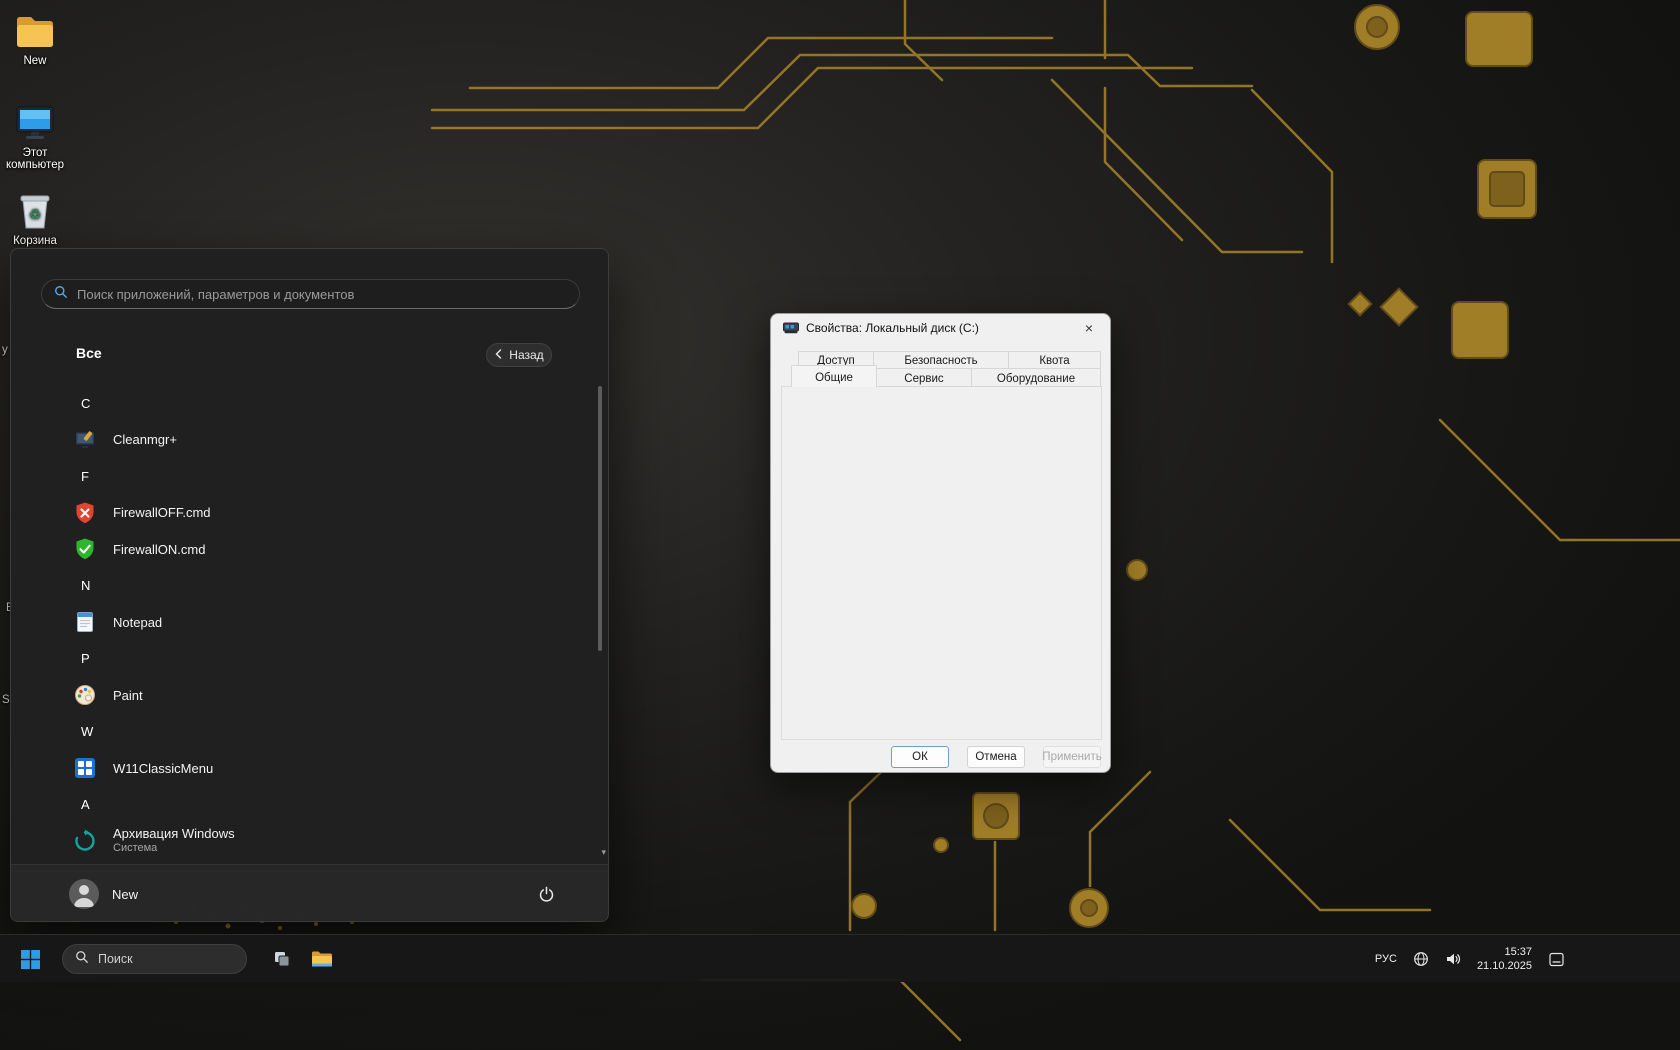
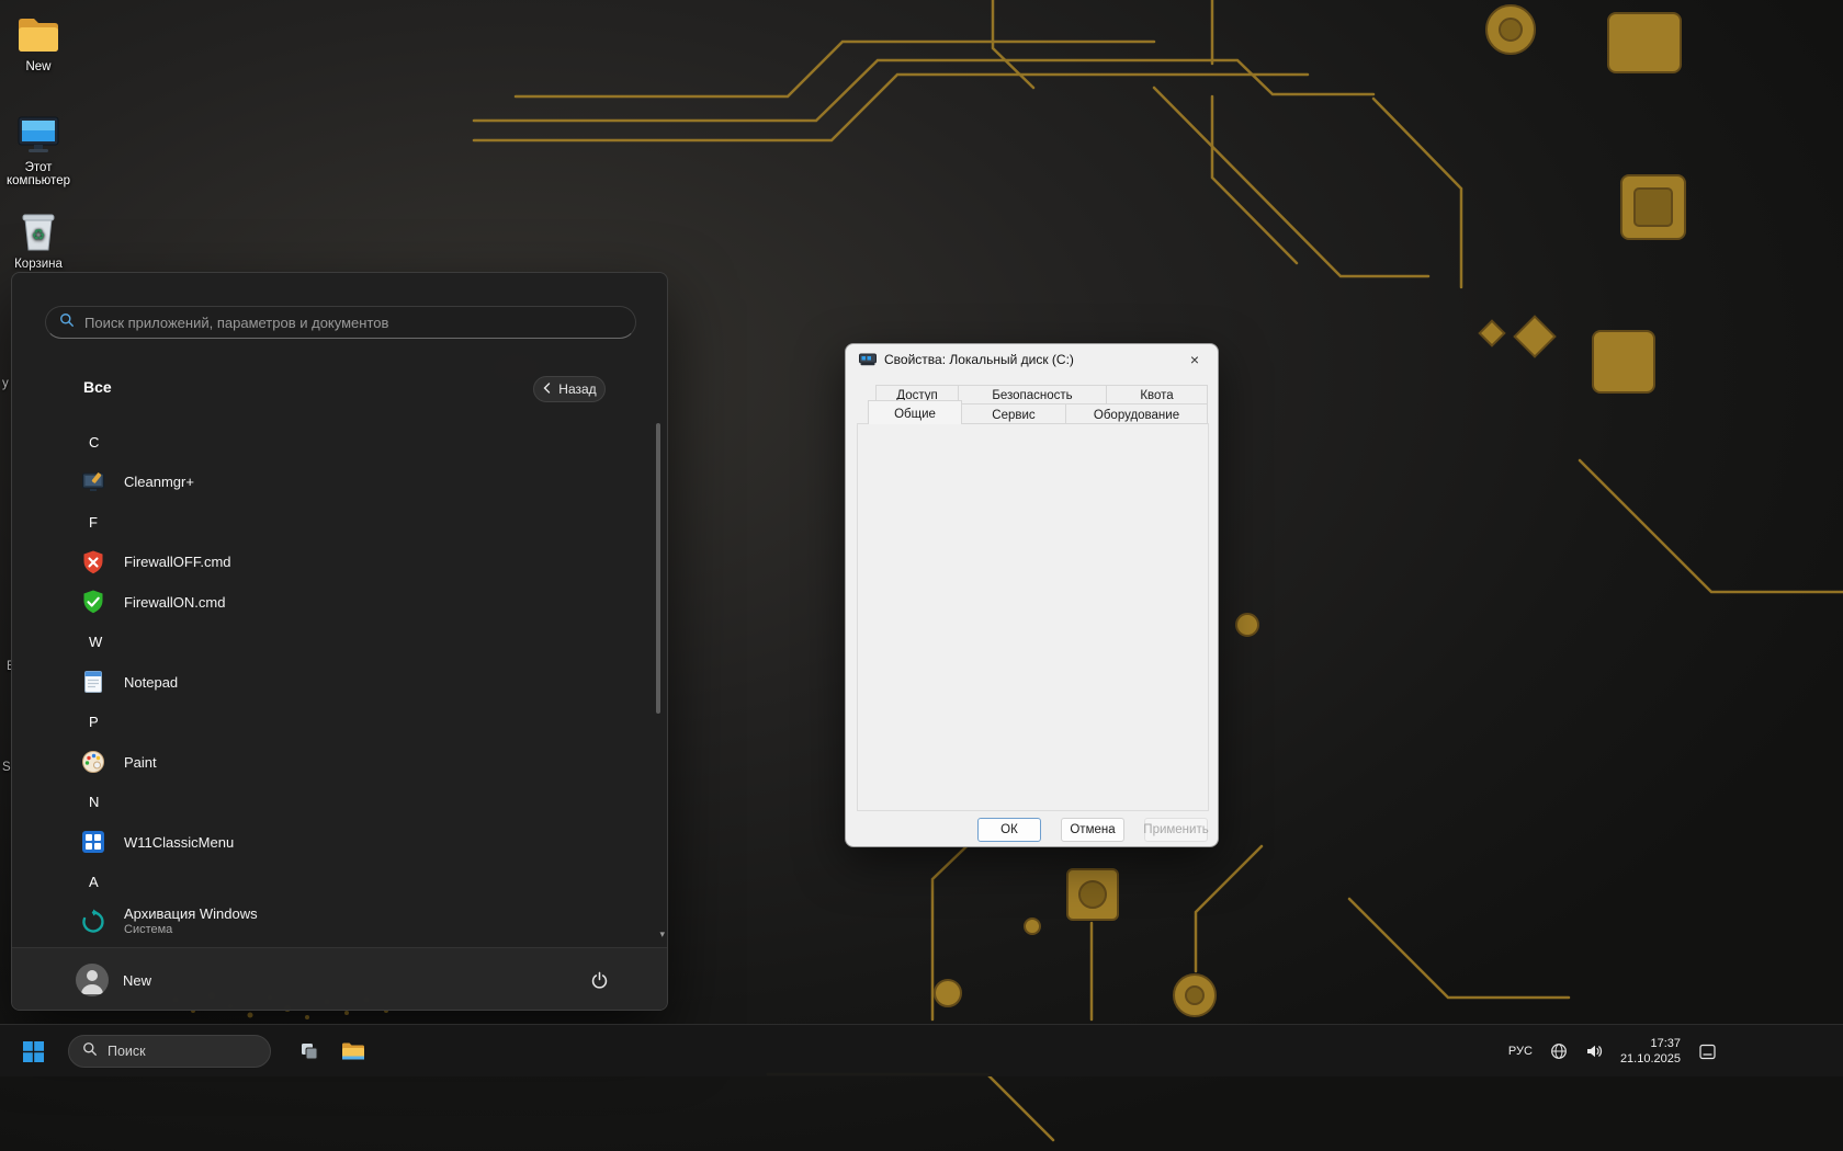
  New
  Этот компьютер
  ♻
  Корзина
  у
  S
  Поиск приложений, параметров и документов
  Все
  Назад
  C
  Cleanmgr+
  F
  FirewallOFF.cmd
  FirewallON.cmd
- N
+ W
  Notepad
  P
  Paint
- W
+ N
  W11ClassicMenu
  A
  Архивация Windows
  Система
  ▾
  New
  Свойства: Локальный диск (C:)
  ×
  Доступ
  Безопасность
  Квота
  Общие
  Сервис
  Оборудование
  ОК
  Отмена
  Применить
  Поиск
  РУС
- 15:37
+ 17:37
  21.10.2025
